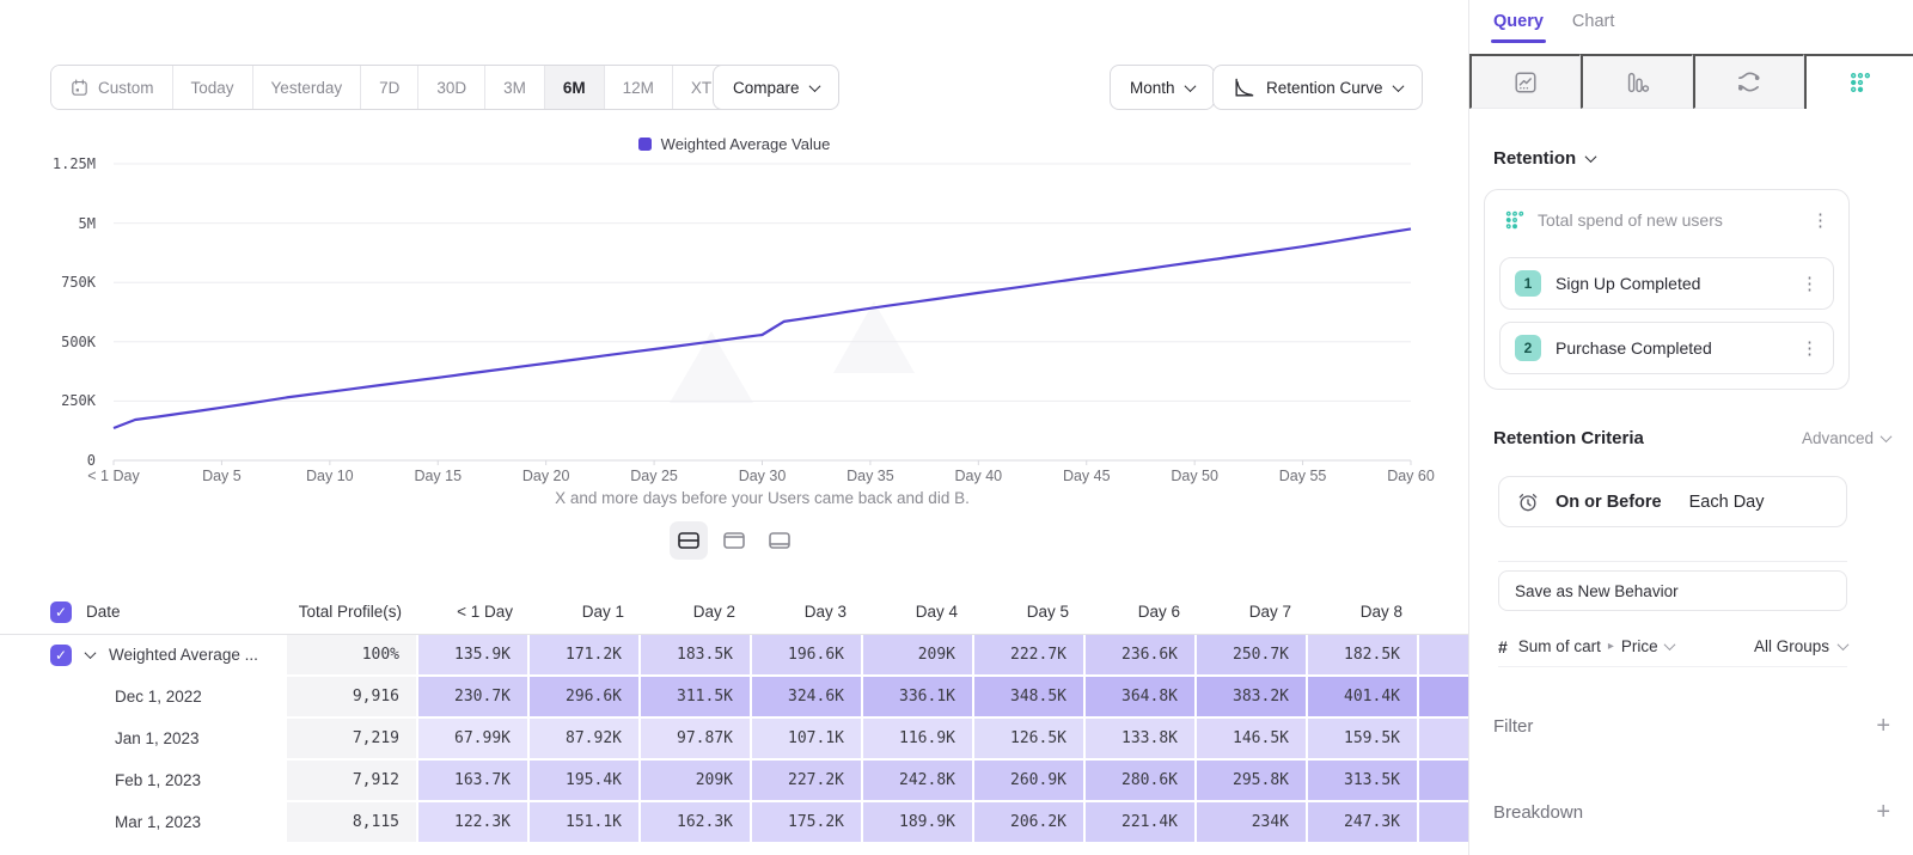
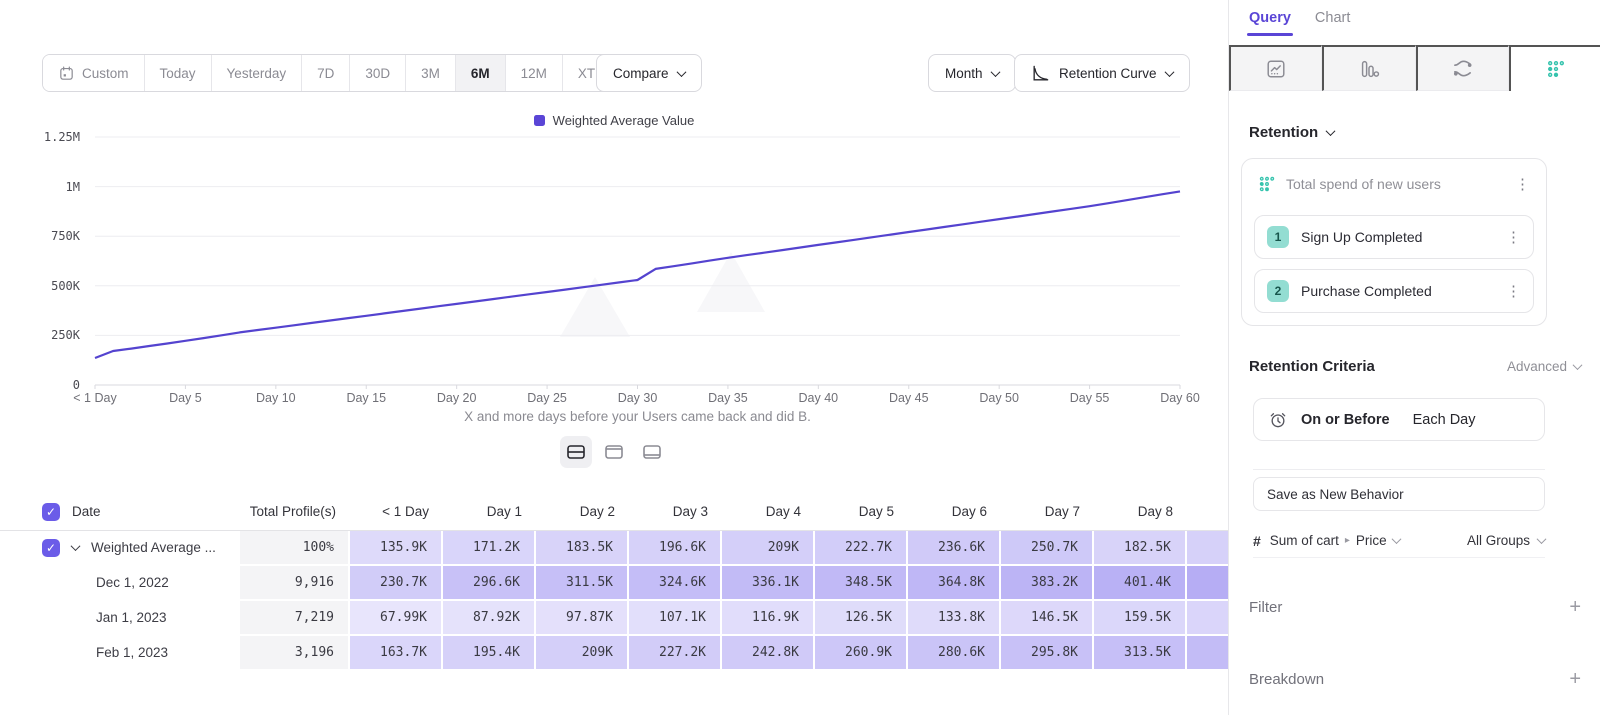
  Custom
  Today
  Yesterday
  7D
  30D
  3M
  6M
  12M
  Compare
  Month
  Retention Curve
  Weighted Average Value
  1.25M
- 5M
+ 1M
  750K
  500K
  250K
  0
  < 1 Day
  Day 5
  Day 10
  Day 15
  Day 20
  Day 25
  Day 30
  Day 35
  Day 40
  Day 45
  Day 50
  Day 55
  Day 60
  X and more days before your Users came back and did B.
  ✓
  Date
  Total Profile(s)
  < 1 Day
  Day 1
  Day 2
  Day 3
  Day 4
  Day 5
  Day 6
  Day 7
  Day 8
  ✓
  Weighted Average ...
  100%
  135.9K
  171.2K
  183.5K
  196.6K
  209K
  222.7K
  236.6K
  250.7K
  182.5K
  Dec 1, 2022
  9,916
  230.7K
  296.6K
  311.5K
  324.6K
  336.1K
  348.5K
  364.8K
  383.2K
  401.4K
  Jan 1, 2023
  7,219
  67.99K
  87.92K
  97.87K
  107.1K
  116.9K
  126.5K
  133.8K
  146.5K
  159.5K
  Feb 1, 2023
- 7,912
+ 3,196
  163.7K
  195.4K
  209K
  227.2K
  242.8K
  260.9K
  280.6K
  295.8K
  313.5K
- Mar 1, 2023
- 8,115
- 122.3K
- 151.1K
- 162.3K
- 175.2K
- 189.9K
- 206.2K
- 221.4K
- 234K
- 247.3K
  Query
  Chart
  Retention
  Total spend of new users
  ⋮
  1
  Sign Up Completed
  ⋮
  2
  Purchase Completed
  ⋮
  Retention Criteria
  Advanced
  On or Before
  Each Day
  Save as New Behavior
  #
  Sum of cart
  ▸
  Price
  All Groups
  Filter
  +
  Breakdown
  +
